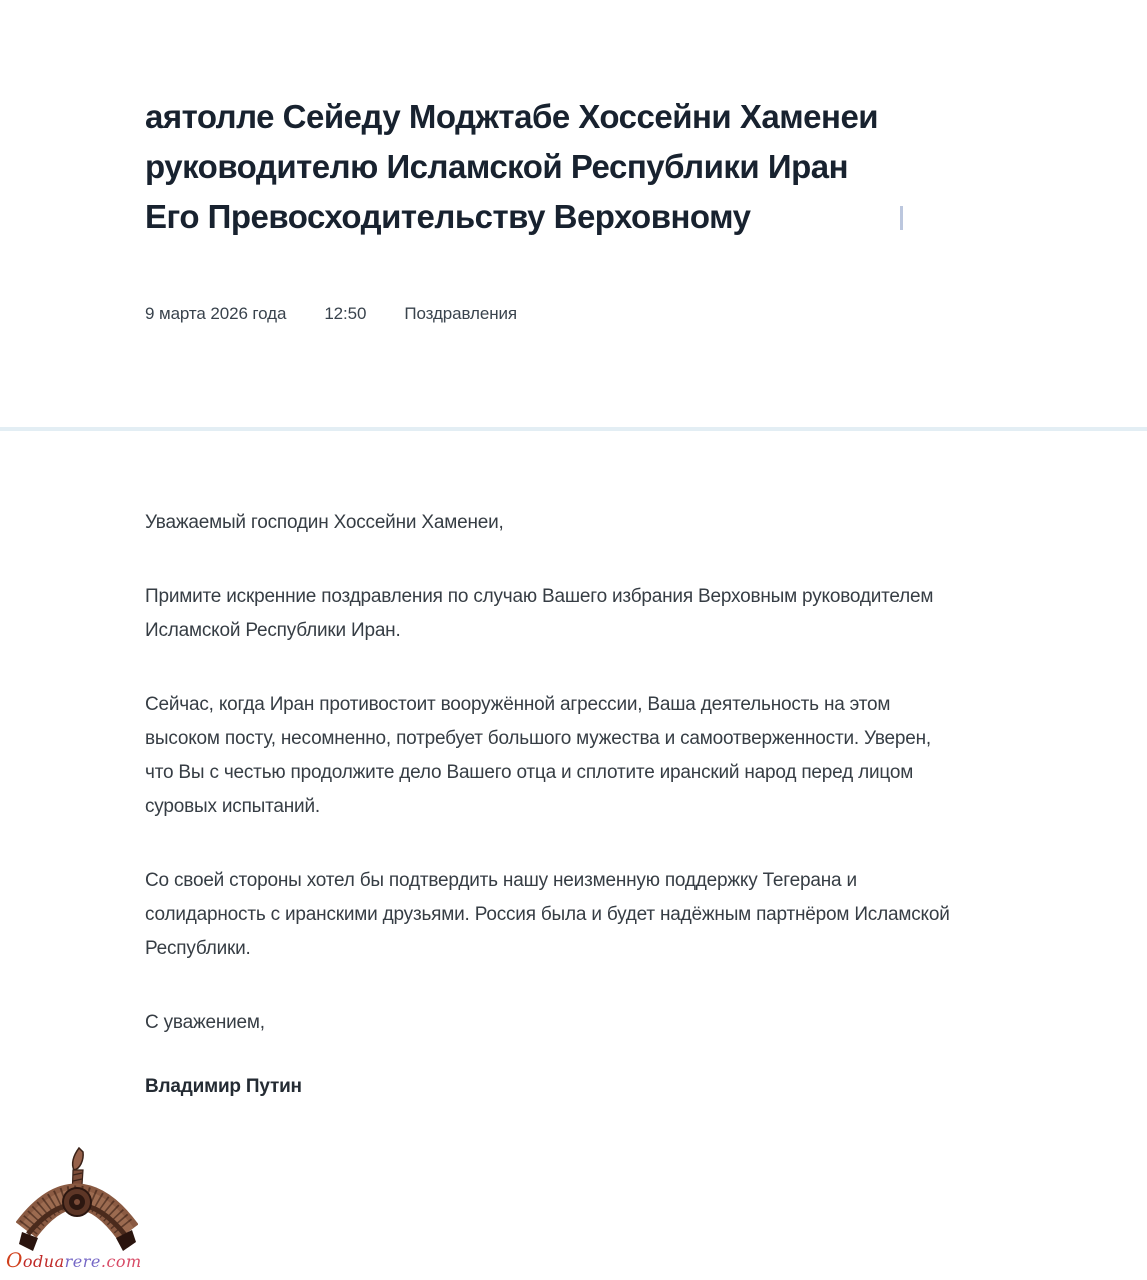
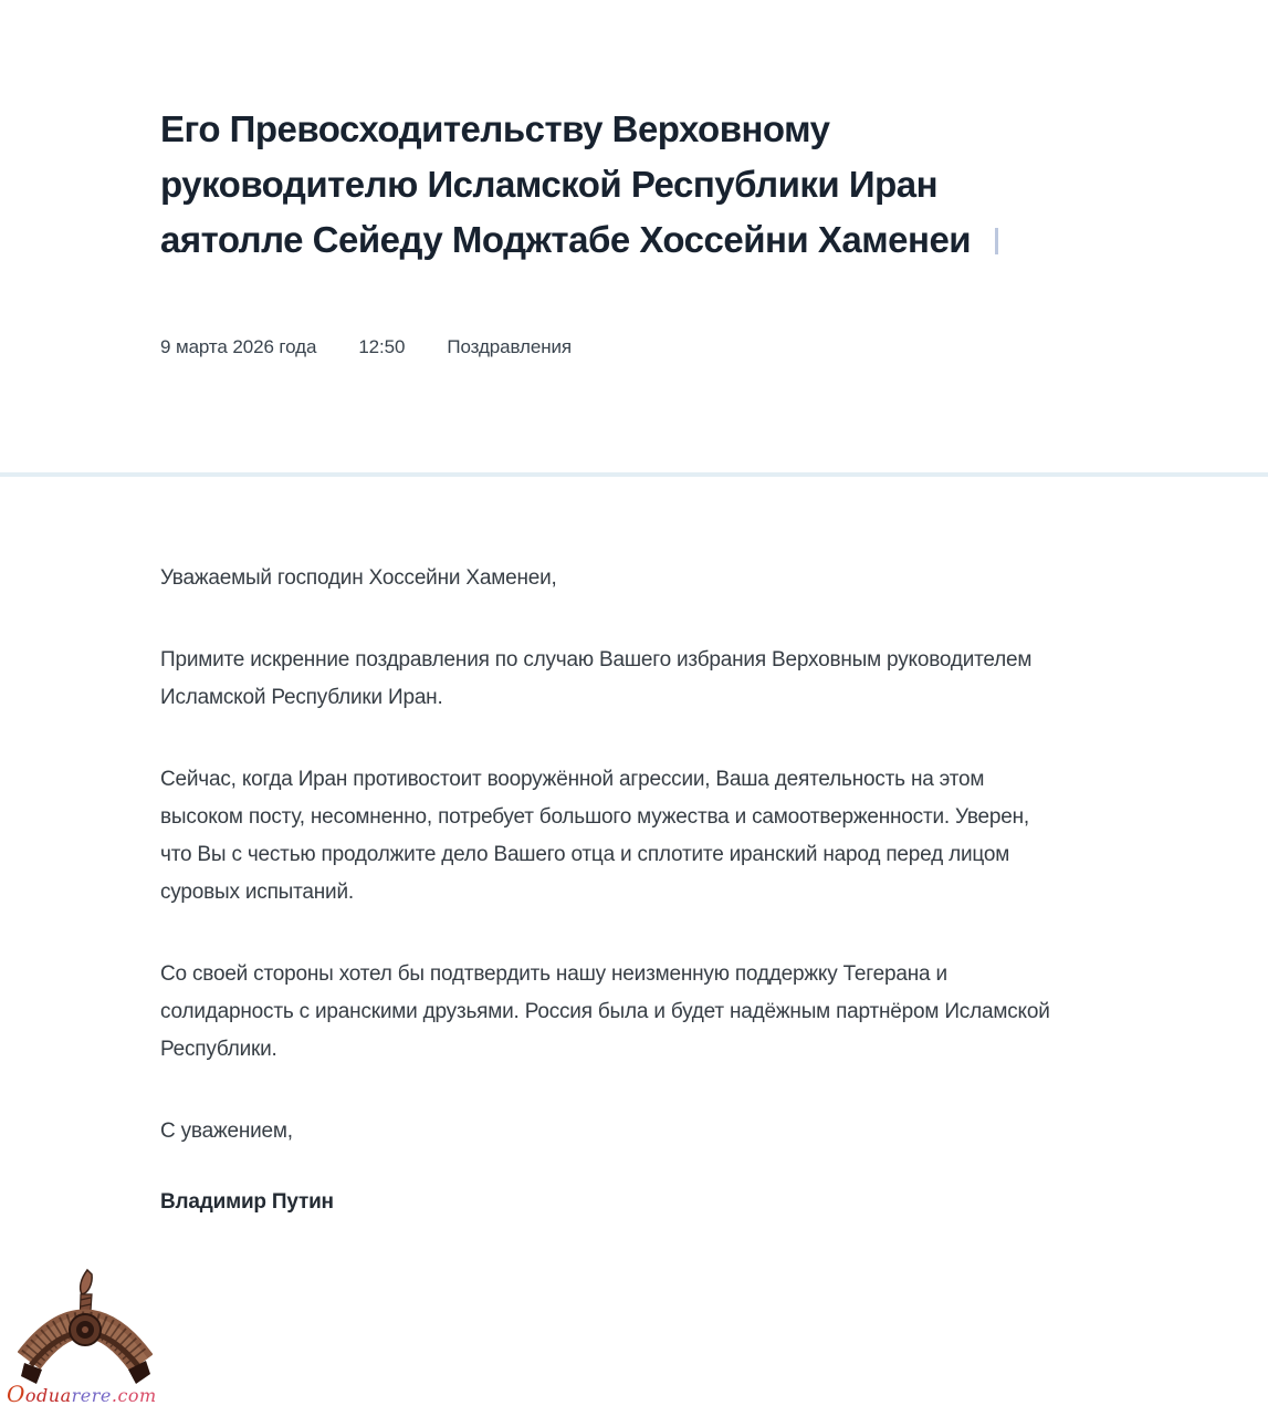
- аятолле Сейеду Моджтабе Хоссейни Хаменеи
+ Его Превосходительству Верховному
  руководителю Исламской Республики Иран
- Его Превосходительству Верховному
+ аятолле Сейеду Моджтабе Хоссейни Хаменеи
  9 марта 2026 года
  12:50
  Поздравления
  Уважаемый господин Хоссейни Хаменеи,
  Примите искренние поздравления по случаю Вашего избрания Верховным руководителем Исламской Республики Иран.
  Сейчас, когда Иран противостоит вооружённой агрессии, Ваша деятельность на этом высоком посту, несомненно, потребует большого мужества и самоотверженности. Уверен, что Вы с честью продолжите дело Вашего отца и сплотите иранский народ перед лицом суровых испытаний.
  Со своей стороны хотел бы подтвердить нашу неизменную поддержку Тегерана и солидарность с иранскими друзьями. Россия была и будет надёжным партнёром Исламской Республики.
  С уважением,
  Владимир Путин
  Ooduarere.com
